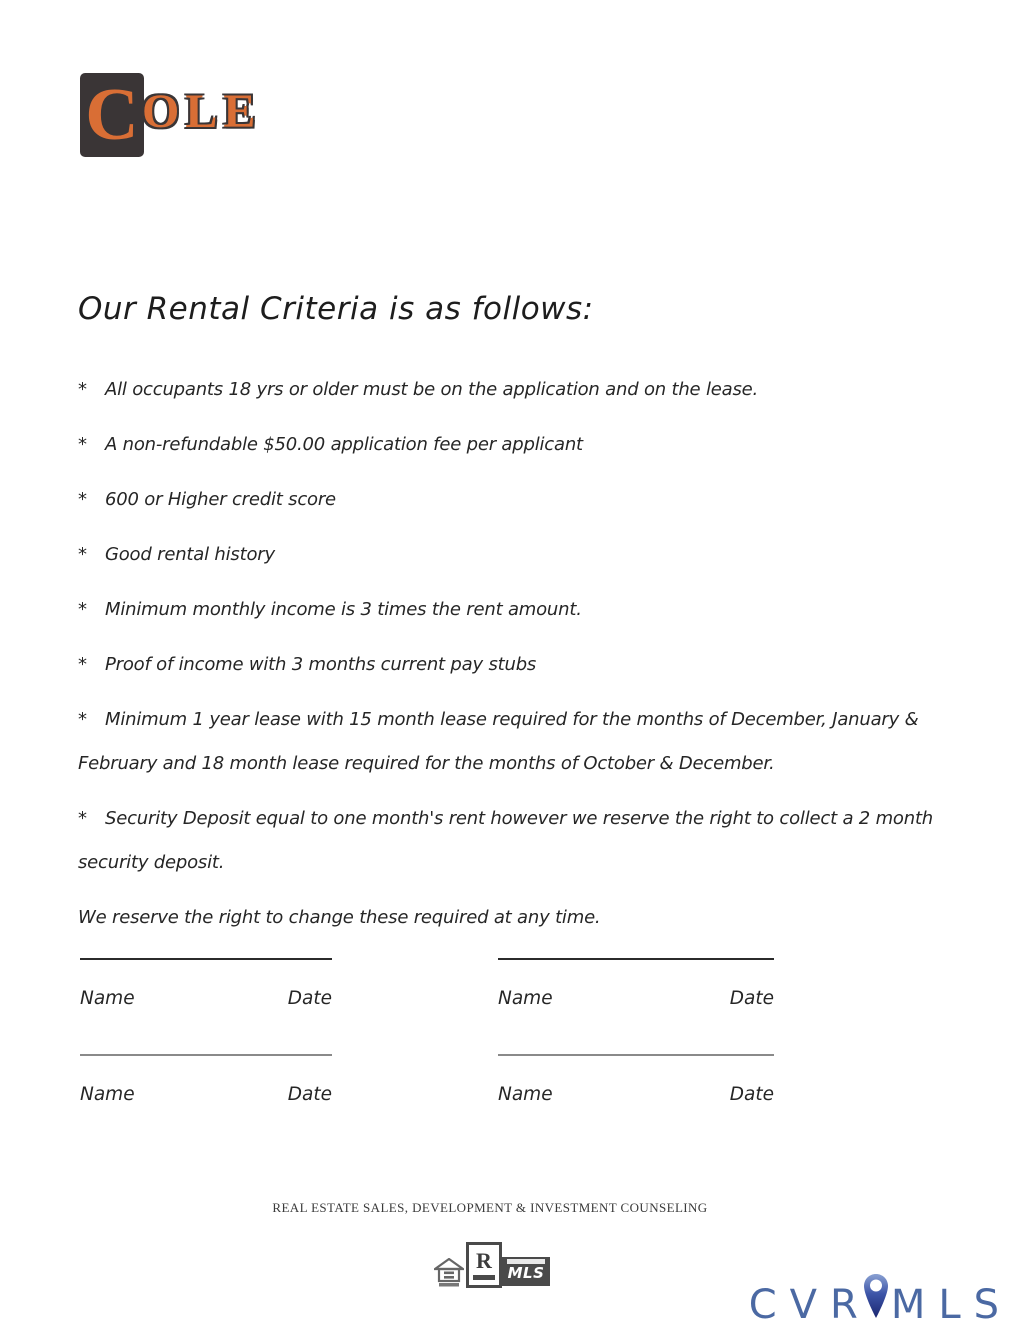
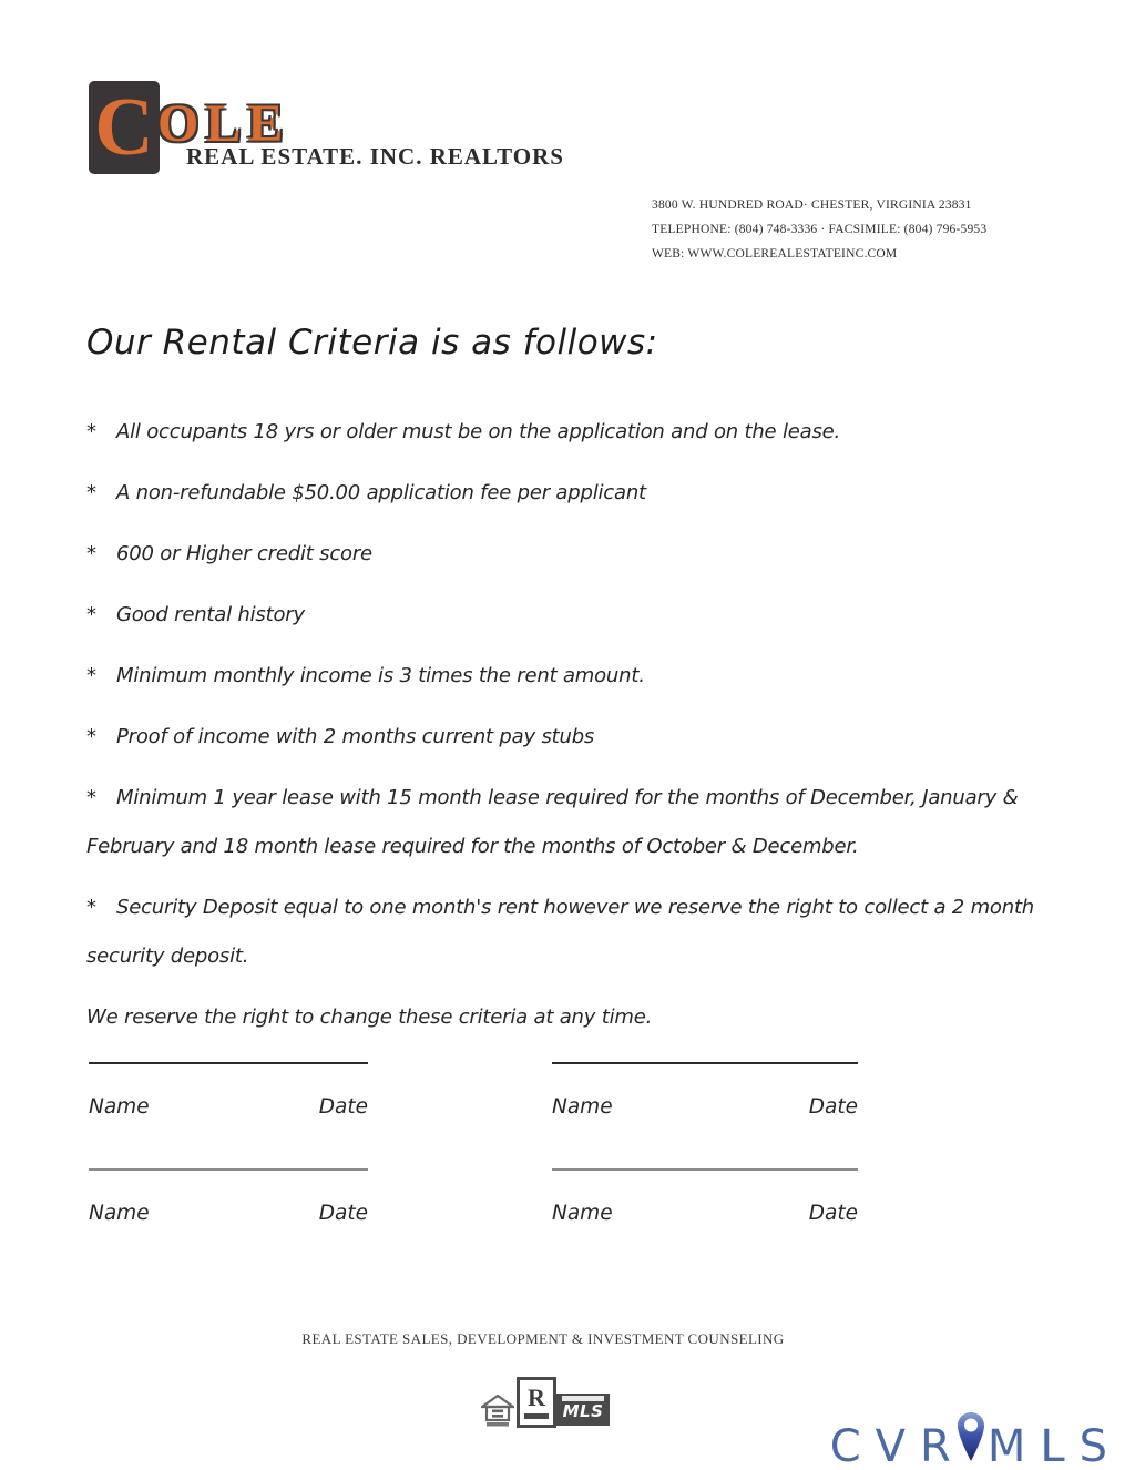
  C
  OLE
+ REAL ESTATE. INC. REALTORS
+ 3800 W. HUNDRED ROAD· CHESTER, VIRGINIA 23831
+ TELEPHONE: (804) 748-3336 · FACSIMILE: (804) 796-5953
+ WEB: WWW.COLEREALESTATEINC.COM
  Our Rental Criteria is as follows:
  * All occupants 18 yrs or older must be on the application and on the lease.
  * A non-refundable $50.00 application fee per applicant
  * 600 or Higher credit score
  * Good rental history
  * Minimum monthly income is 3 times the rent amount.
- * Proof of income with 3 months current pay stubs
+ * Proof of income with 2 months current pay stubs
  * Minimum 1 year lease with 15 month lease required for the months of December, January & February and 18 month lease required for the months of October & December.
  * Security Deposit equal to one month's rent however we reserve the right to collect a 2 month security deposit.
- We reserve the right to change these required at any time.
+ We reserve the right to change these criteria at any time.
  Name
  Date
  Name
  Date
  Name
  Date
  Name
  Date
  REAL ESTATE SALES, DEVELOPMENT & INVESTMENT COUNSELING
  R
  MLS
  CVR
  MLS
